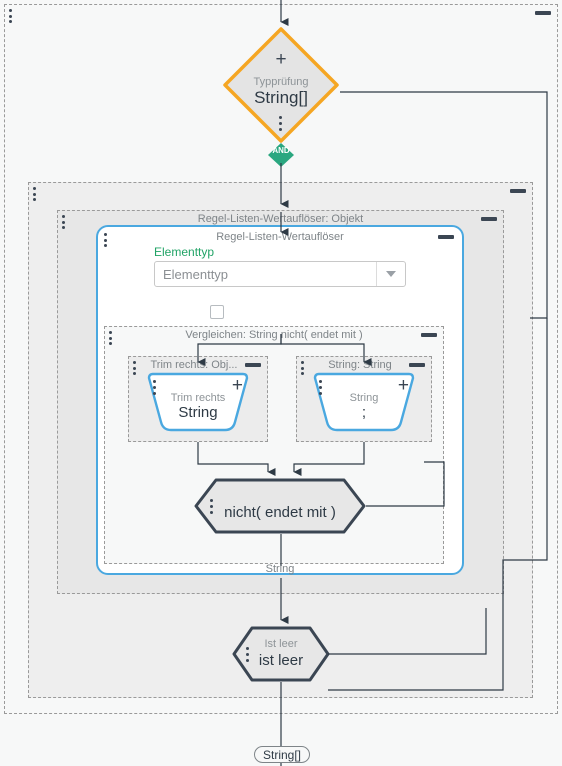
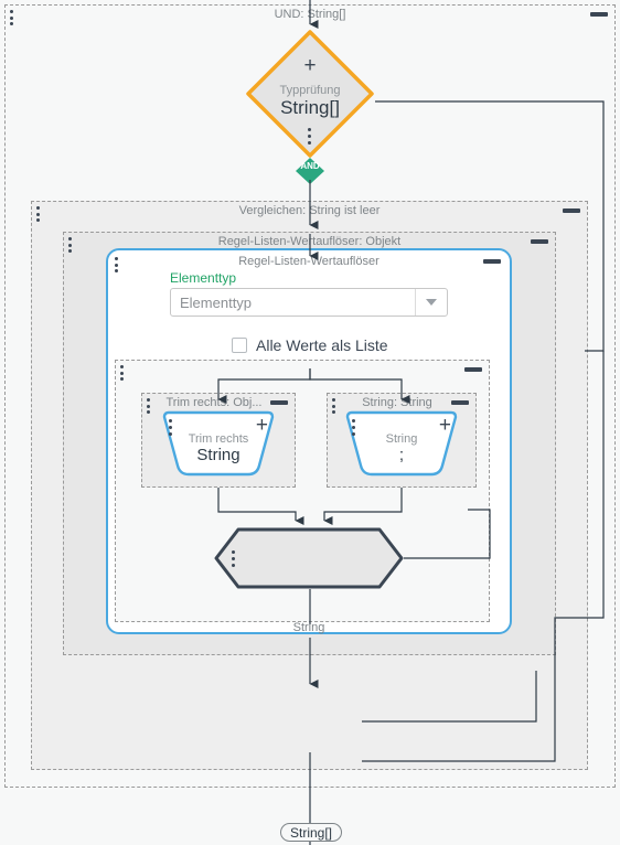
+ UND: String[]
+ Vergleichen: String ist leer
  Regel-Listen-Wetauflöser: Objekt
  Regel-Listen-Wertauflöser
  Elementtyp
  Elementtyp
+ Alle Werte als Liste
  String
- Vergleichen: String nicht( endet mit )
  Trim rechts: Obj...
  +
  Trim rechts
  String
  String: String
  +
  String
  ;
- nicht( endet mit )
- Ist leer
- ist leer
  +
  Typprüfung
  String[]
  AND
  String[]
